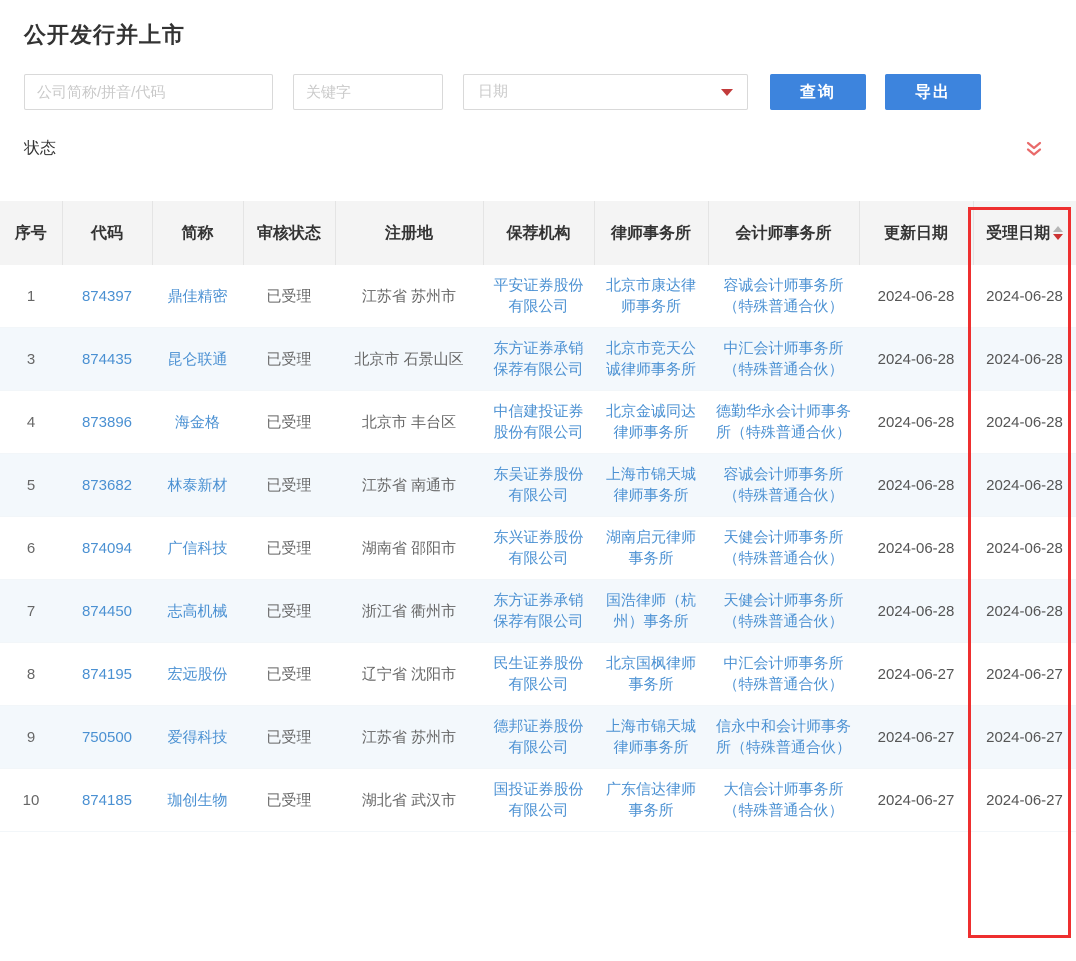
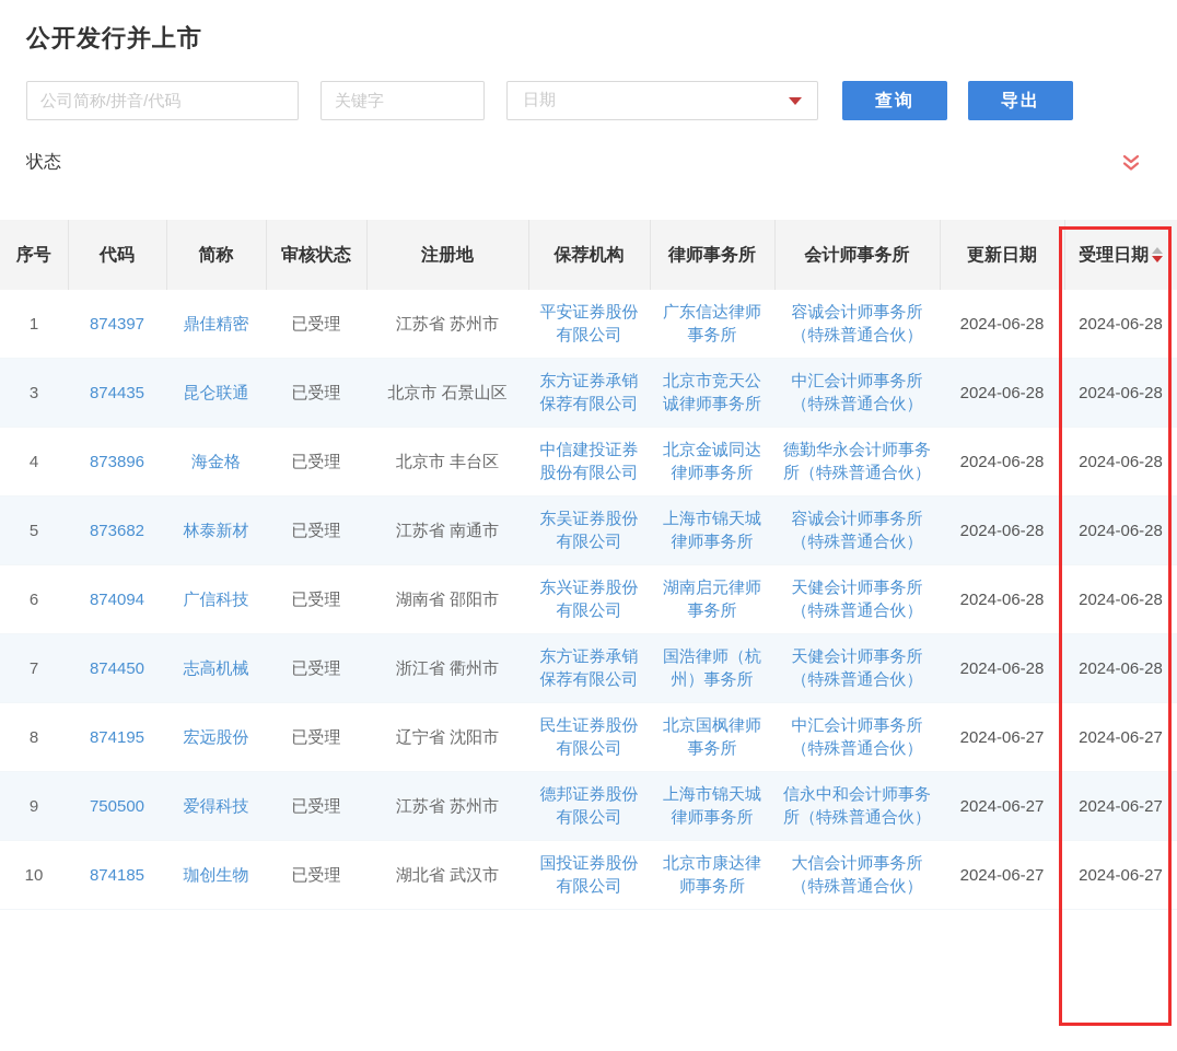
  公开发行并上市
  公司简称/拼音/代码
  关键字
  日期
  查询
  导出
  状态
  序号	代码	简称	审核状态	注册地	保荐机构	律师事务所	会计师事务所	更新日期	受理日期
- 1	874397	鼎佳精密	已受理	江苏省 苏州市	平安证券股份有限公司	北京市康达律师事务所	容诚会计师事务所（特殊普通合伙）	2024-06-28	2024-06-28
+ 1	874397	鼎佳精密	已受理	江苏省 苏州市	平安证券股份有限公司	广东信达律师事务所	容诚会计师事务所（特殊普通合伙）	2024-06-28	2024-06-28
  3	874435	昆仑联通	已受理	北京市 石景山区	东方证券承销保荐有限公司	北京市竞天公诚律师事务所	中汇会计师事务所（特殊普通合伙）	2024-06-28	2024-06-28
  4	873896	海金格	已受理	北京市 丰台区	中信建投证券股份有限公司	北京金诚同达律师事务所	德勤华永会计师事务所（特殊普通合伙）	2024-06-28	2024-06-28
  5	873682	林泰新材	已受理	江苏省 南通市	东吴证券股份有限公司	上海市锦天城律师事务所	容诚会计师事务所（特殊普通合伙）	2024-06-28	2024-06-28
  6	874094	广信科技	已受理	湖南省 邵阳市	东兴证券股份有限公司	湖南启元律师事务所	天健会计师事务所（特殊普通合伙）	2024-06-28	2024-06-28
  7	874450	志高机械	已受理	浙江省 衢州市	东方证券承销保荐有限公司	国浩律师（杭州）事务所	天健会计师事务所（特殊普通合伙）	2024-06-28	2024-06-28
  8	874195	宏远股份	已受理	辽宁省 沈阳市	民生证券股份有限公司	北京国枫律师事务所	中汇会计师事务所（特殊普通合伙）	2024-06-27	2024-06-27
  9	750500	爱得科技	已受理	江苏省 苏州市	德邦证券股份有限公司	上海市锦天城律师事务所	信永中和会计师事务所（特殊普通合伙）	2024-06-27	2024-06-27
- 10	874185	珈创生物	已受理	湖北省 武汉市	国投证券股份有限公司	广东信达律师事务所	大信会计师事务所（特殊普通合伙）	2024-06-27	2024-06-27
+ 10	874185	珈创生物	已受理	湖北省 武汉市	国投证券股份有限公司	北京市康达律师事务所	大信会计师事务所（特殊普通合伙）	2024-06-27	2024-06-27
